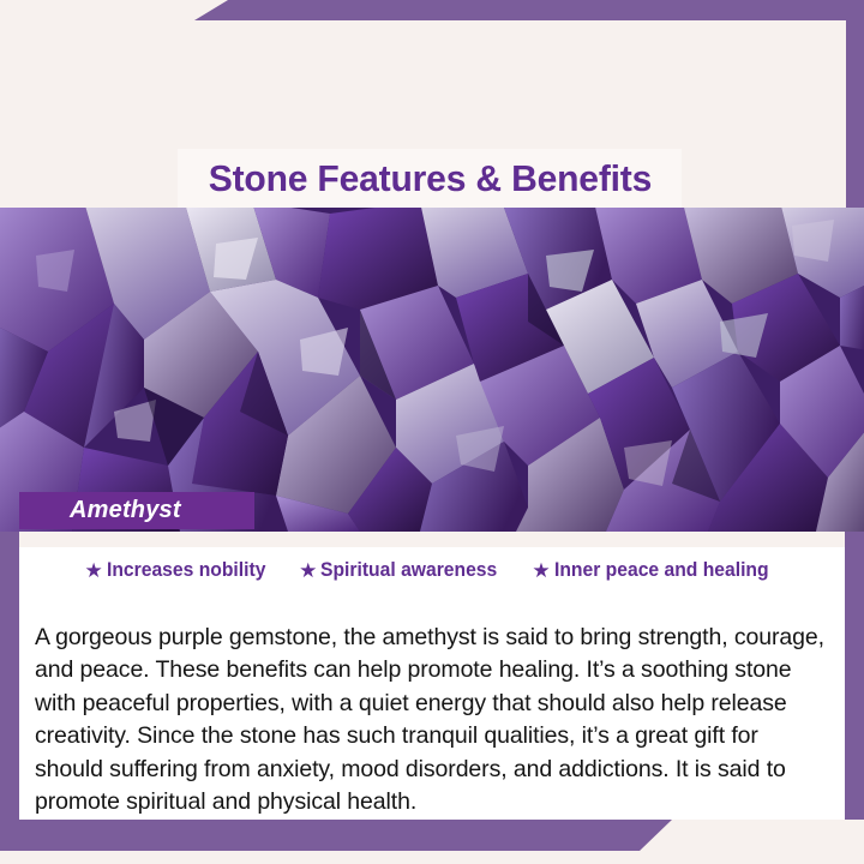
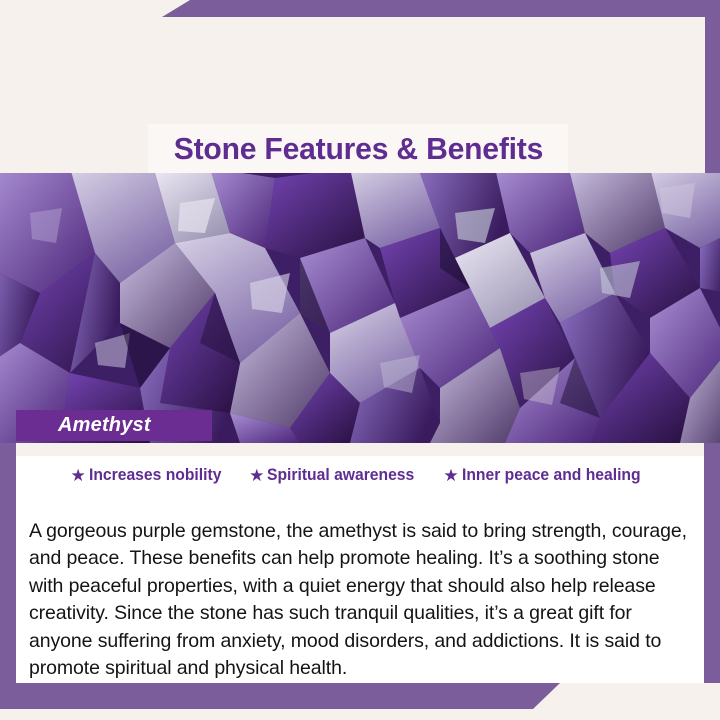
  Stone Features & Benefits
  Amethyst
  ★
  Increases nobility
  ★
  Spiritual awareness
  ★
  Inner peace and healing
- A gorgeous purple gemstone, the amethyst is said to bring strength, courage, and peace. These benefits can help promote healing. It’s a soothing stone with peaceful properties, with a quiet energy that should also help release creativity. Since the stone has such tranquil qualities, it’s a great gift for should suffering from anxiety, mood disorders, and addictions. It is said to promote spiritual and physical health.
+ A gorgeous purple gemstone, the amethyst is said to bring strength, courage, and peace. These benefits can help promote healing. It’s a soothing stone with peaceful properties, with a quiet energy that should also help release creativity. Since the stone has such tranquil qualities, it’s a great gift for anyone suffering from anxiety, mood disorders, and addictions. It is said to promote spiritual and physical health.
